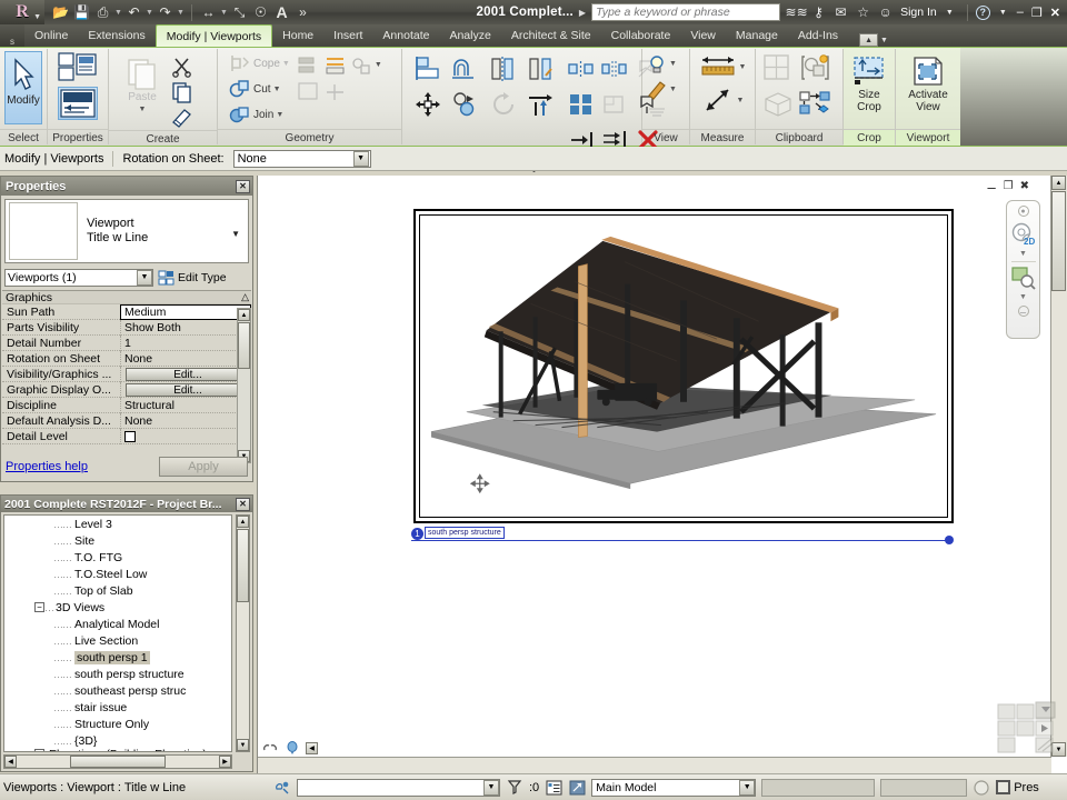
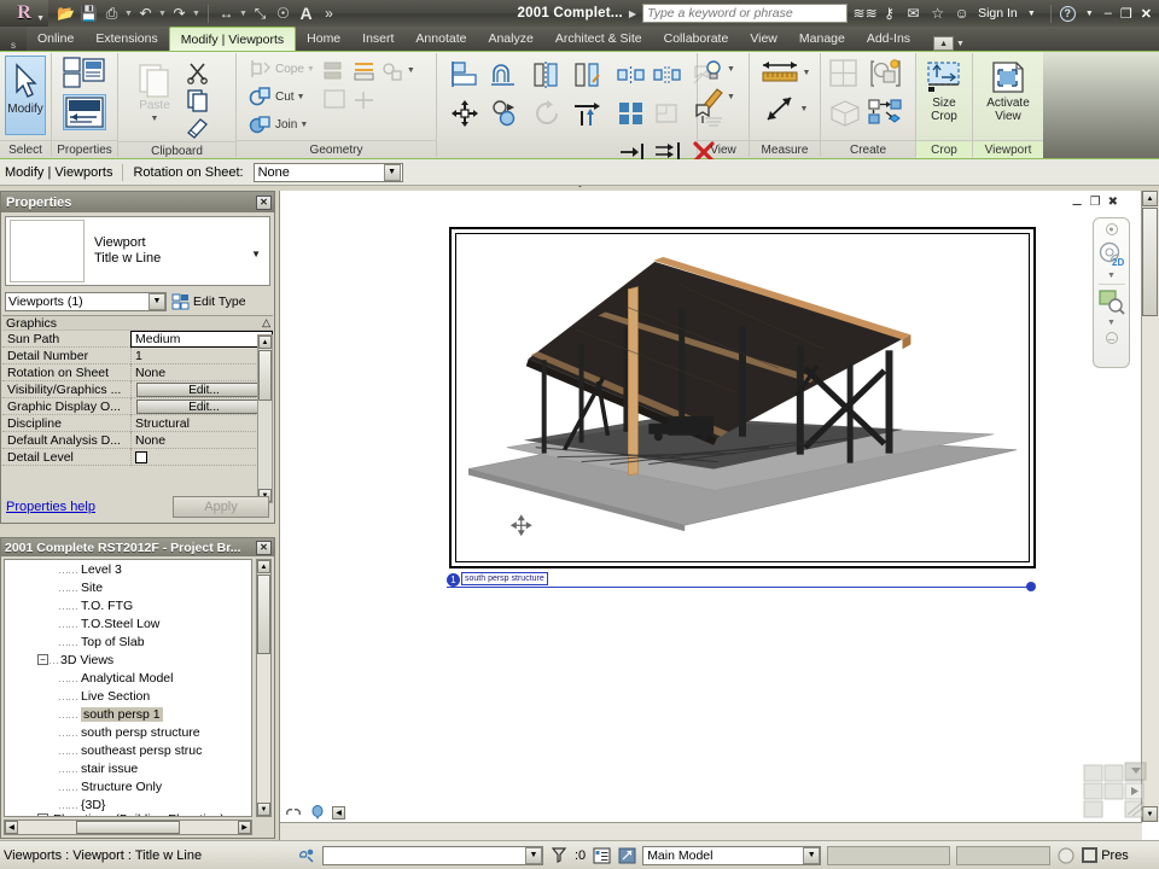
  R
  📂
  💾
  ⎙
  ↶
  ↷
  ↔
  ⤡
  ☉
  A
  »
  2001 Complet...
  ▶
  Type a keyword or phrase
  ≋≋
  ⚷
  ✉
  ☆
  ☺
  Sign In
  ?
  –
  ❐
  ✕
  s
  Online
  Extensions
  Modify | Viewports
  Home
  Insert
  Annotate
  Analyze
  Architect & Site
  Collaborate
  View
  Manage
  Add-Ins
  Modify
  Select
  Properties
  Paste
- Create
+ Clipboard
  Cope
  Cut
  Join
  Geometry
  View
  Measure
- Clipboard
+ Create
  Size
  Crop
  Crop
  Activate
  View
  Viewport
  Modify | Viewports
  Rotation on Sheet:
  None
  Properties
  ✕
  Viewport
  Title w Line
  ▼
  Viewports (1)
  Edit Type
  Graphics
  △
  Sun Path
  Medium
- Parts Visibility
- Show Both
  Detail Number
  1
  Rotation on Sheet
  None
  Visibility/Graphics ...
  Edit...
  Graphic Display O...
  Edit...
  Discipline
  Structural
  Default Analysis D...
  None
  Detail Level
  Properties help
  Apply
  2001 Complete RST2012F - Project Br...
  ✕
  ……
  Level 3
  ……
  Site
  ……
  T.O. FTG
  ……
  T.O.Steel Low
  ……
  Top of Slab
  −
  …
  3D Views
  ……
  Analytical Model
  ……
  Live Section
  ……
  south persp 1
  ……
  south persp structure
  ……
  southeast persp struc
  ……
  stair issue
  ……
  Structure Only
  ……
  {3D}
  ⚊
  ❐
  ✖
  1
  2D
  Viewports : Viewport : Title w Line
  :0
  Main Model
  Pres
